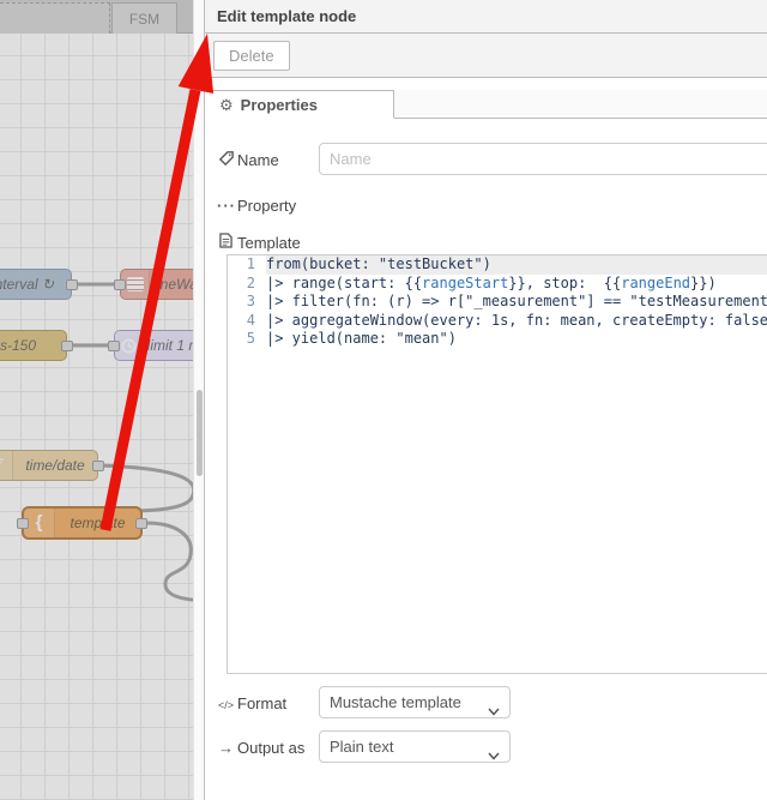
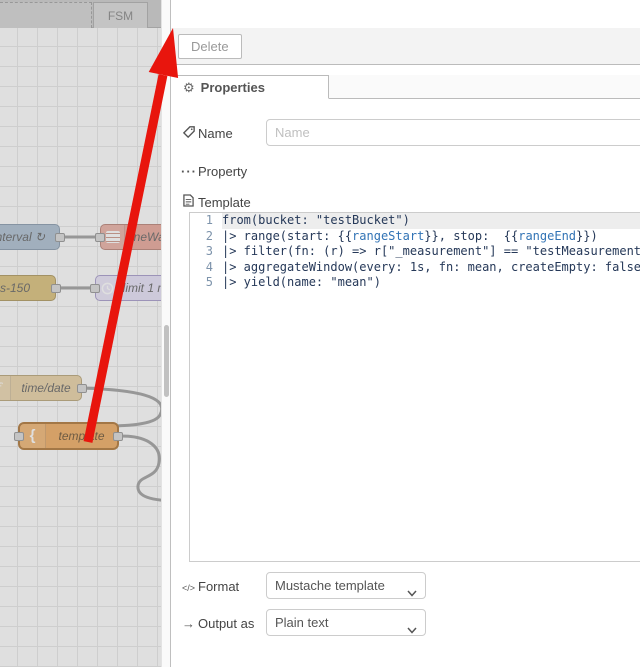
  FSM
  terval ↻
  s-150
  time/date
  {
  tempte
- Edit template node
  Delete
  ⚙ Properties
  Name
  Name
  ···Property
  Template
  1
  from(bucket: "testBucket")
  2
  |> range(start: {{rangeStart}}, stop: {{rangeEnd}})
  3
  |> filter(fn: (r) => r["_measurement"] == "testMeasurement
  4
  |> aggregateWindow(every: 1s, fn: mean, createEmpty: false
  5
  |> yield(name: "mean")
  </> Format
  Mustache template
  → Output as
  Plain text
